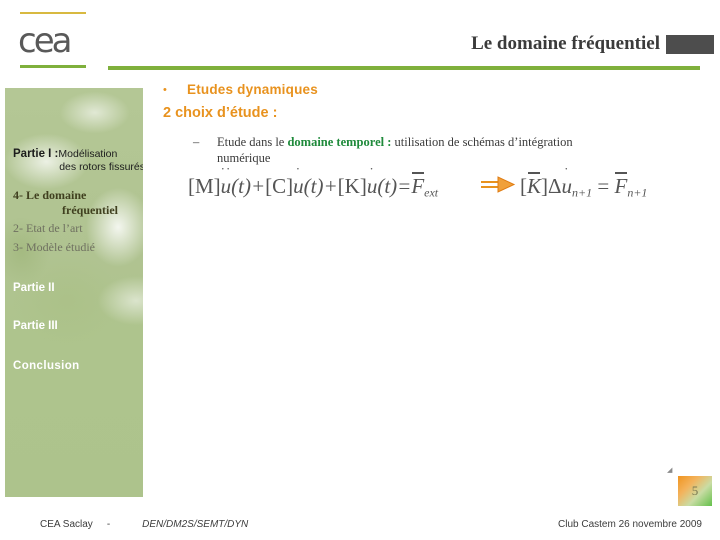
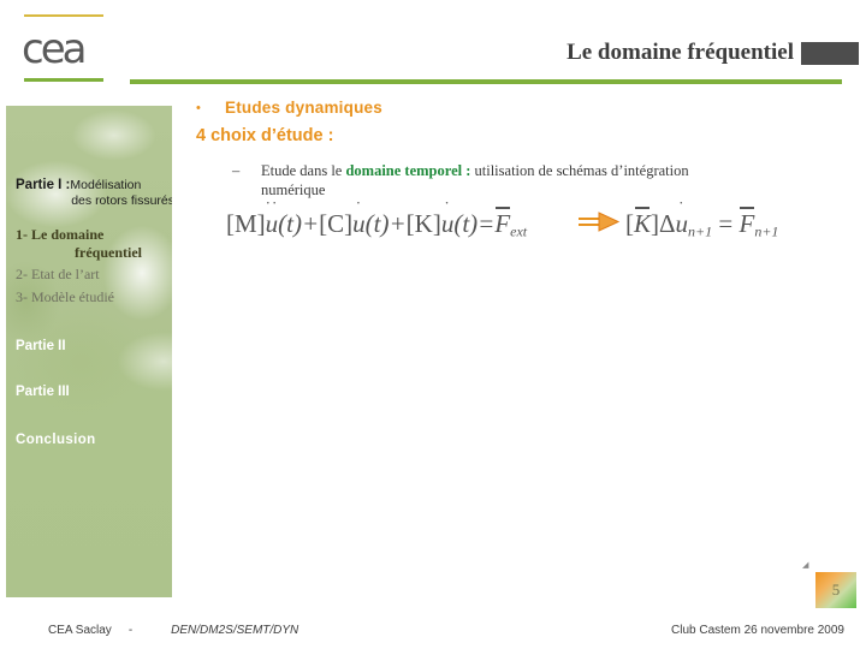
  cea
  Le domaine fréquentiel
  Partie I :Modélisation
  des rotors fissurés
- 4- Le domaine
+ 1- Le domaine
  fréquentiel
  2- Etat de l’art
  3- Modèle étudié
  Partie II
  Partie III
  Conclusion
  • Etudes dynamiques
- 2 choix d’étude :
+ 4 choix d’étude :
  – Etude dans le domaine temporel : utilisation de schémas d’intégration
  numérique
  [M]
  ··
  u(t)+[C]
  ·
  u(t)+[K]
  ·
  u(t)=Fext
  [K]Δ
  ·
  un+1 = Fn+1
  5
  CEA Saclay - DEN/DM2S/SEMT/DYN
  Club Castem 26 novembre 2009
